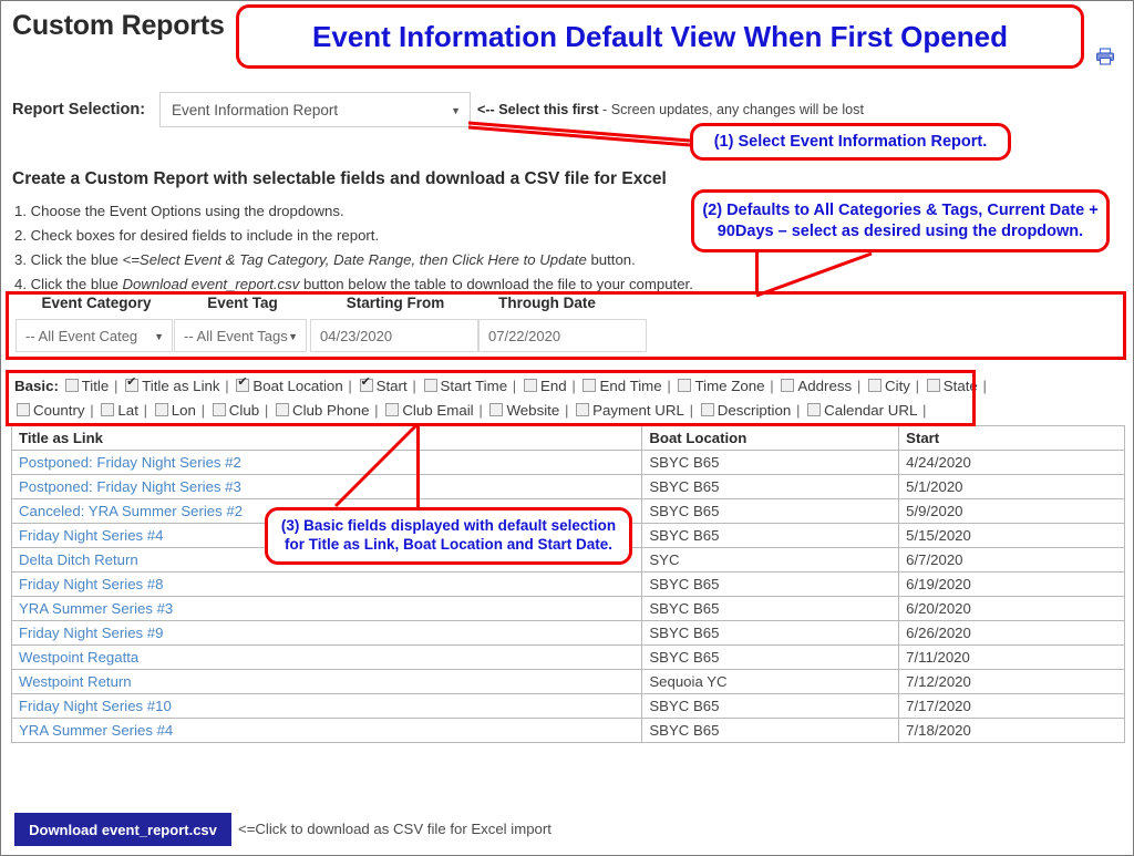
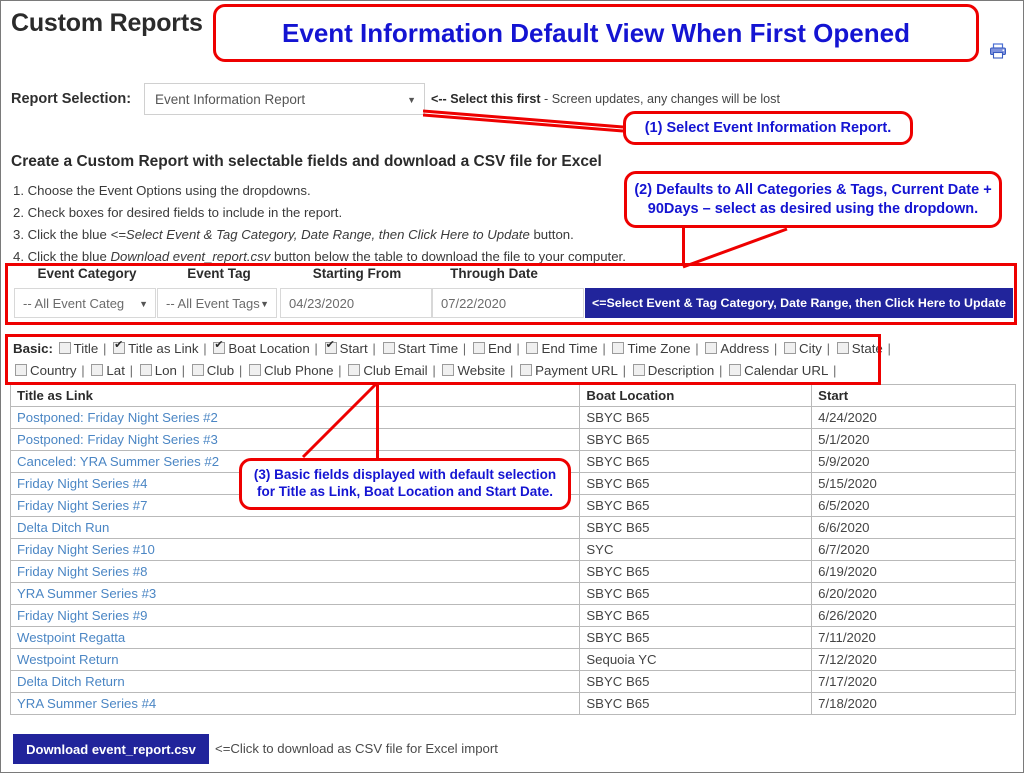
  Custom Reports
  Event Information Default View When First Opened
  Report Selection:
  Event Information Report
  ▼
  <-- Select this first - Screen updates, any changes will be lost
  (1) Select Event Information Report.
  Create a Custom Report with selectable fields and download a CSV file for Excel
  1. Choose the Event Options using the dropdowns.
  2. Check boxes for desired fields to include in the report.
  3. Click the blue <=Select Event & Tag Category, Date Range, then Click Here to Update button.
  4. Click the blue Download event_report.csv button below the table to download the file to your computer.
  (2) Defaults to All Categories & Tags, Current Date + 90Days – select as desired using the dropdown.
  Event Category
  Event Tag
  Starting From
  Through Date
  -- All Event Categ
  ▼
  -- All Event Tags
  ▼
  04/23/2020
  07/22/2020
+ <=Select Event & Tag Category, Date Range, then Click Here to Update
  Basic: Title | Title as Link | Boat Location | Start | Start Time | End | End Time | Time Zone | Address | City | State |
  Country | Lat | Lon | Club | Club Phone | Club Email | Website | Payment URL | Description | Calendar URL |
  (3) Basic fields displayed with default selection for Title as Link, Boat Location and Start Date.
  Title as Link	Boat Location	Start
  Postponed: Friday Night Series #2	SBYC B65	4/24/2020
  Postponed: Friday Night Series #3	SBYC B65	5/1/2020
  Canceled: YRA Summer Series #2	SBYC B65	5/9/2020
  Friday Night Series #4	SBYC B65	5/15/2020
+ Friday Night Series #7	SBYC B65	6/5/2020
+ Delta Ditch Run	SBYC B65	6/6/2020
- Delta Ditch Return	SYC	6/7/2020
+ Friday Night Series #10	SYC	6/7/2020
  Friday Night Series #8	SBYC B65	6/19/2020
  YRA Summer Series #3	SBYC B65	6/20/2020
  Friday Night Series #9	SBYC B65	6/26/2020
  Westpoint Regatta	SBYC B65	7/11/2020
  Westpoint Return	Sequoia YC	7/12/2020
- Friday Night Series #10	SBYC B65	7/17/2020
+ Delta Ditch Return	SBYC B65	7/17/2020
  YRA Summer Series #4	SBYC B65	7/18/2020
  Download event_report.csv
  <=Click to download as CSV file for Excel import
